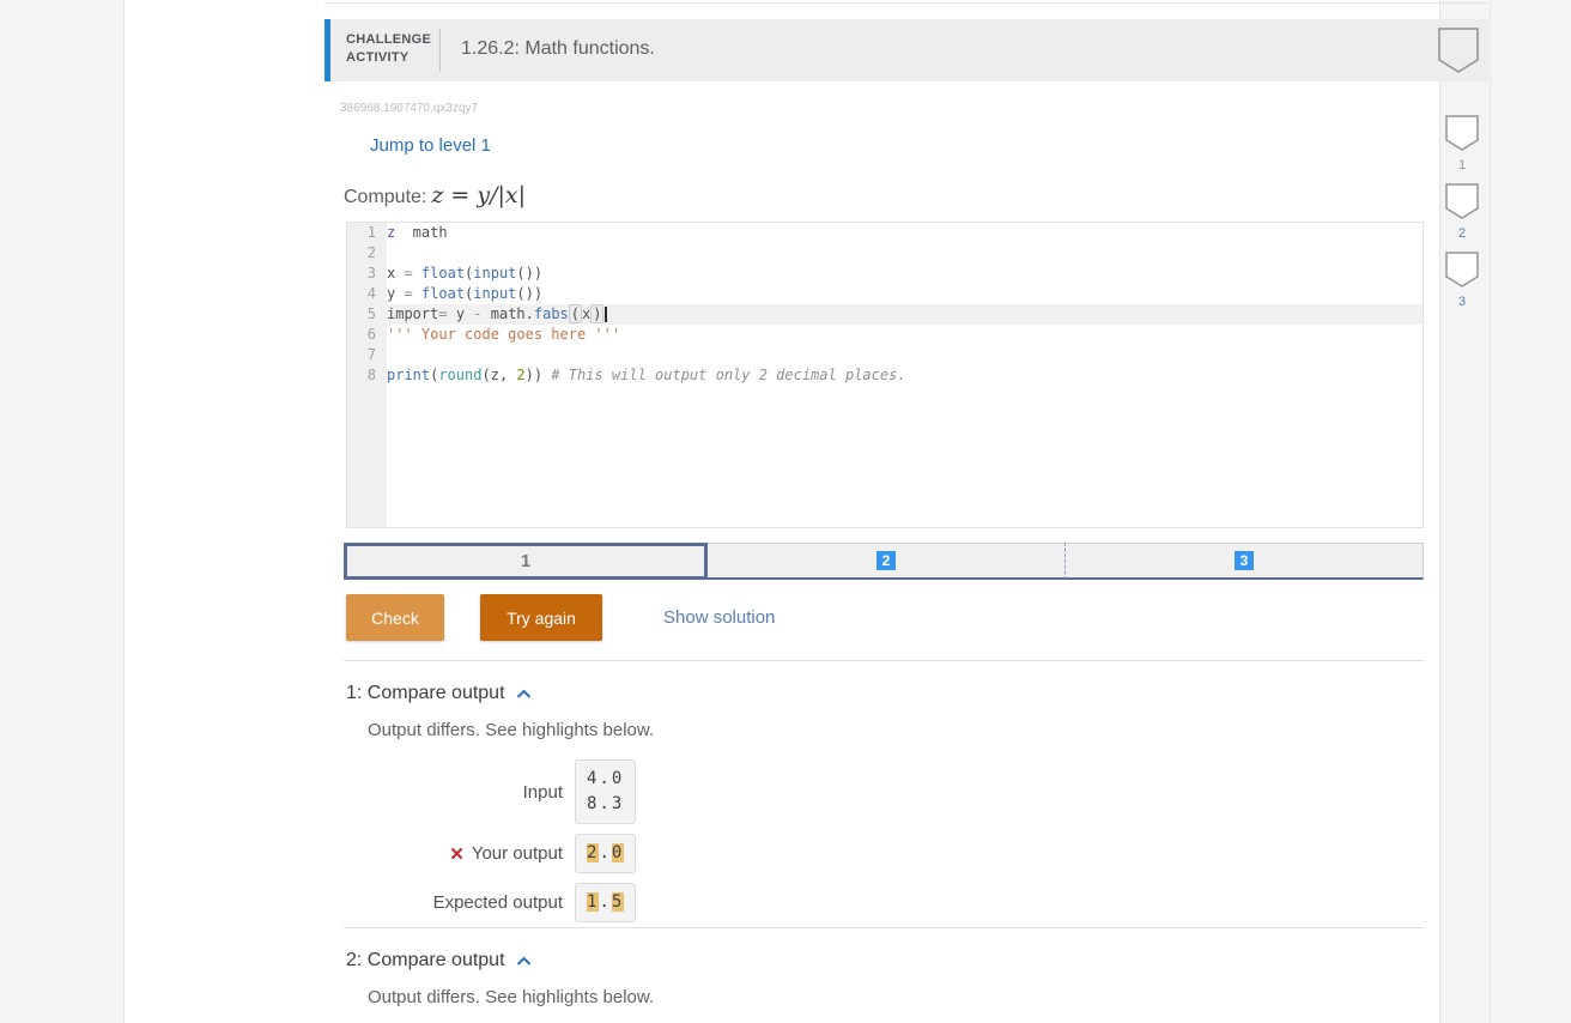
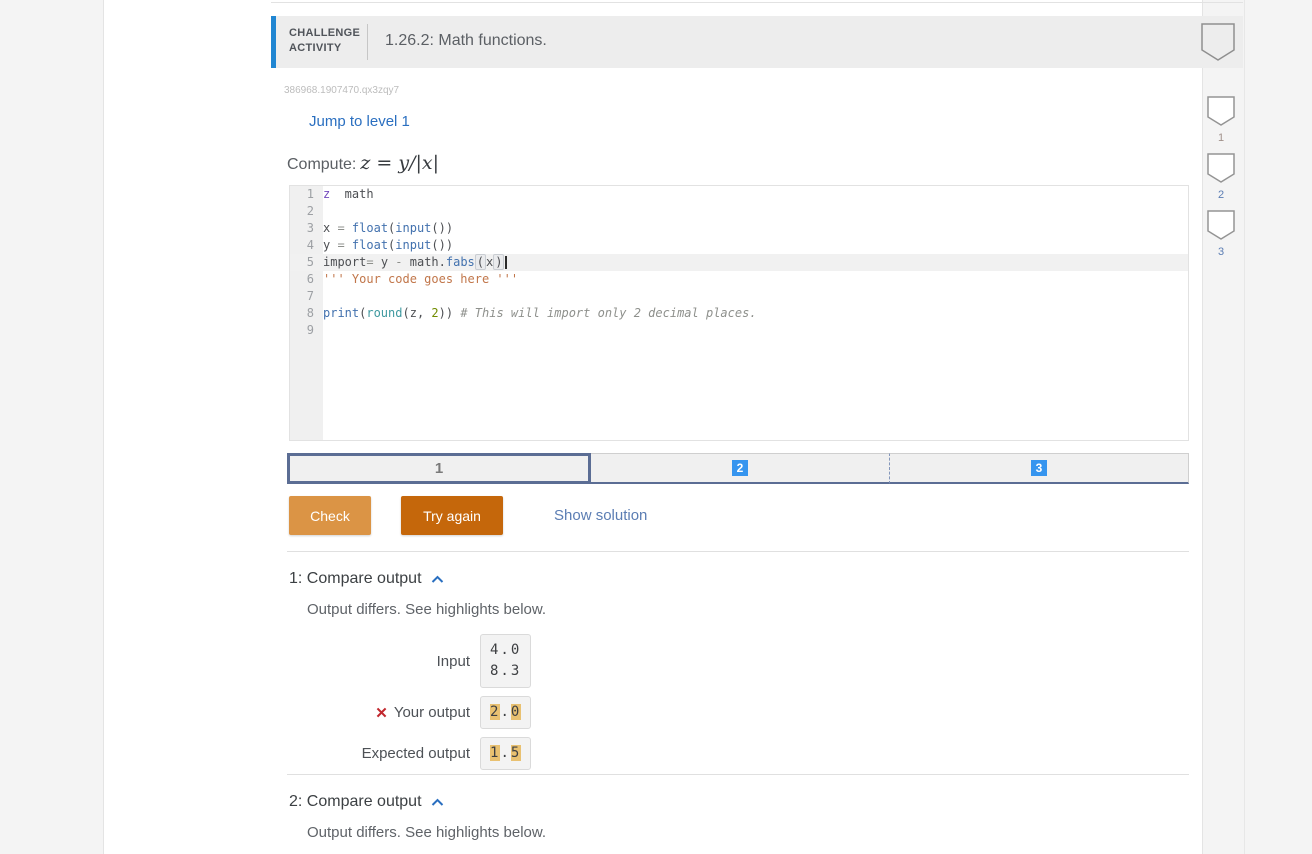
  CHALLENGE
  ACTIVITY
  1.26.2: Math functions.
  386968.1907470.qx3zqy7
  Jump to level 1
  Compute: z = y/|x|
  1
  z math
  2
  3
  x = float(input())
  4
  y = float(input())
  5
  import= y - math.fabs ( x )
  6
  ''' Your code goes here '''
  7
  8
- print(round(z, 2)) # This will output only 2 decimal places.
+ print(round(z, 2)) # This will import only 2 decimal places.
+ 9
  1
  2
  3
  Check
  Try again
  Show solution
  1: Compare output
  Output differs. See highlights below.
  Input
  4.0
  8.3
  ✕
  Your output
  2.0
  Expected output
  1.5
  2: Compare output
  Output differs. See highlights below.
  1
  2
  3
